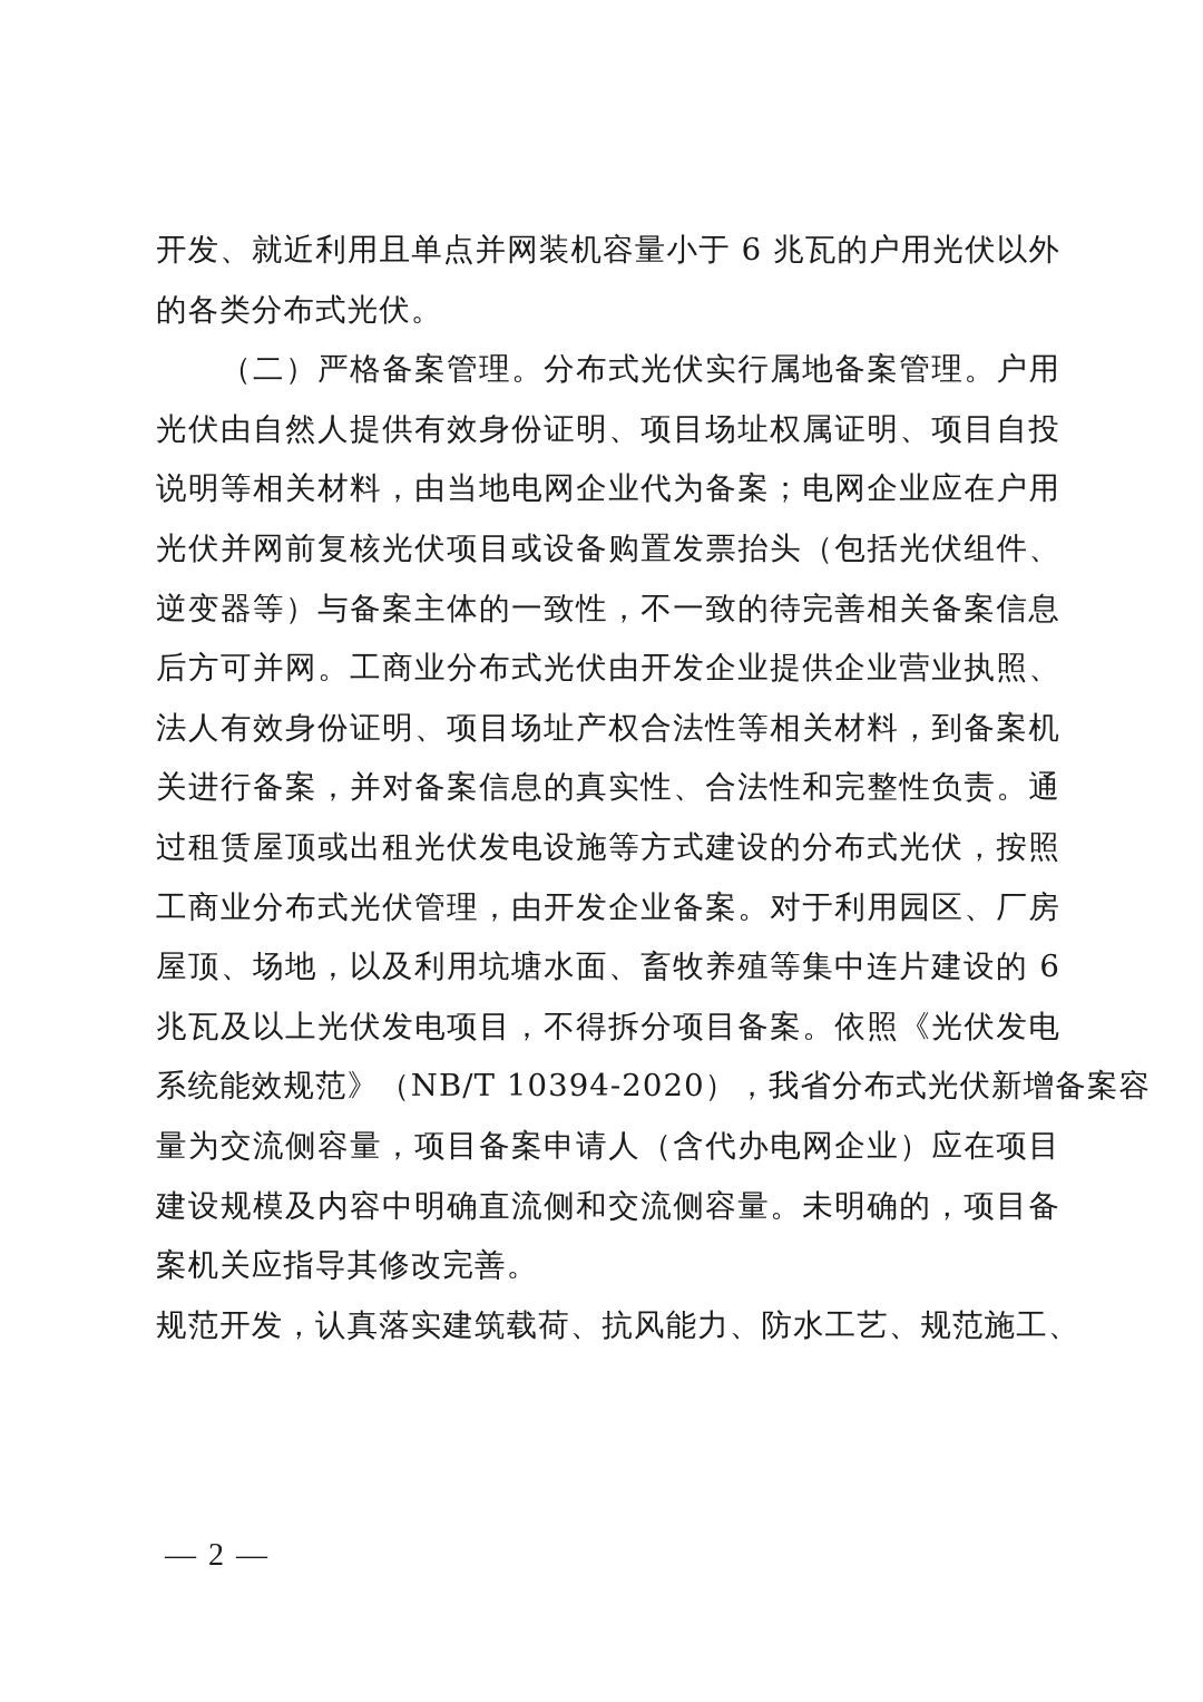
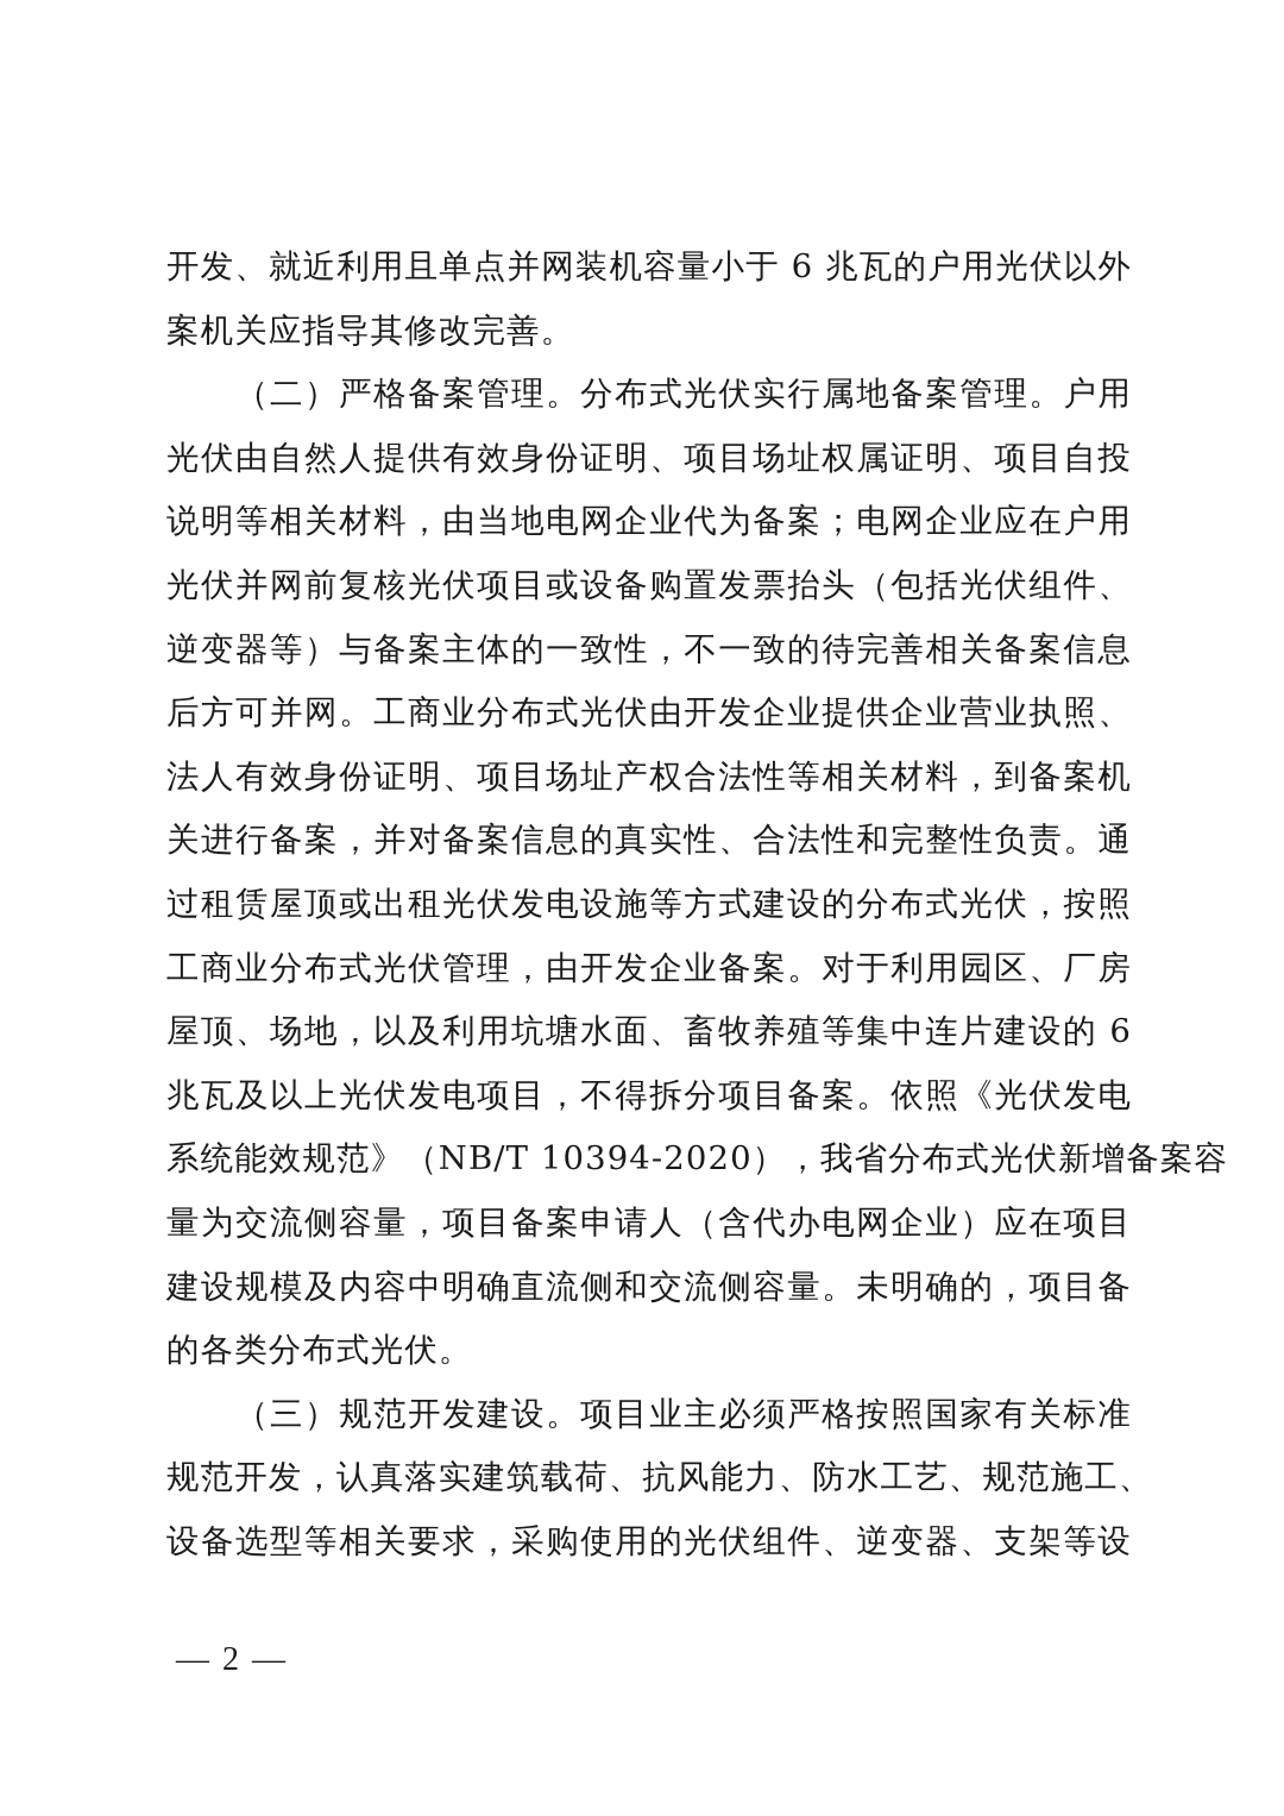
  开发、就近利用且单点并网装机容量小于 6 兆瓦的户用光伏以外
- 的各类分布式光伏。
+ 案机关应指导其修改完善。
  （二）严格备案管理。分布式光伏实行属地备案管理。户用
  光伏由自然人提供有效身份证明、项目场址权属证明、项目自投
  说明等相关材料，由当地电网企业代为备案；电网企业应在户用
  光伏并网前复核光伏项目或设备购置发票抬头（包括光伏组件、
  逆变器等）与备案主体的一致性，不一致的待完善相关备案信息
  后方可并网。工商业分布式光伏由开发企业提供企业营业执照、
  法人有效身份证明、项目场址产权合法性等相关材料，到备案机
  关进行备案，并对备案信息的真实性、合法性和完整性负责。通
  过租赁屋顶或出租光伏发电设施等方式建设的分布式光伏，按照
  工商业分布式光伏管理，由开发企业备案。对于利用园区、厂房
  屋顶、场地，以及利用坑塘水面、畜牧养殖等集中连片建设的 6
  兆瓦及以上光伏发电项目，不得拆分项目备案。依照《光伏发电
  系统能效规范》（NB/T 10394-2020），我省分布式光伏新增备案容
  量为交流侧容量，项目备案申请人（含代办电网企业）应在项目
  建设规模及内容中明确直流侧和交流侧容量。未明确的，项目备
- 案机关应指导其修改完善。
+ 的各类分布式光伏。
+ （三）规范开发建设。项目业主必须严格按照国家有关标准
  规范开发，认真落实建筑载荷、抗风能力、防水工艺、规范施工、
+ 设备选型等相关要求，采购使用的光伏组件、逆变器、支架等设
  — 2 —
